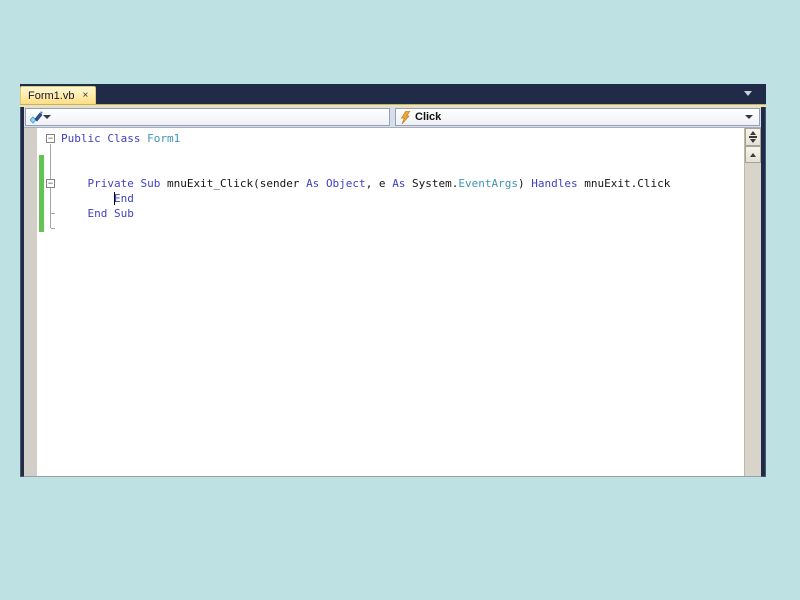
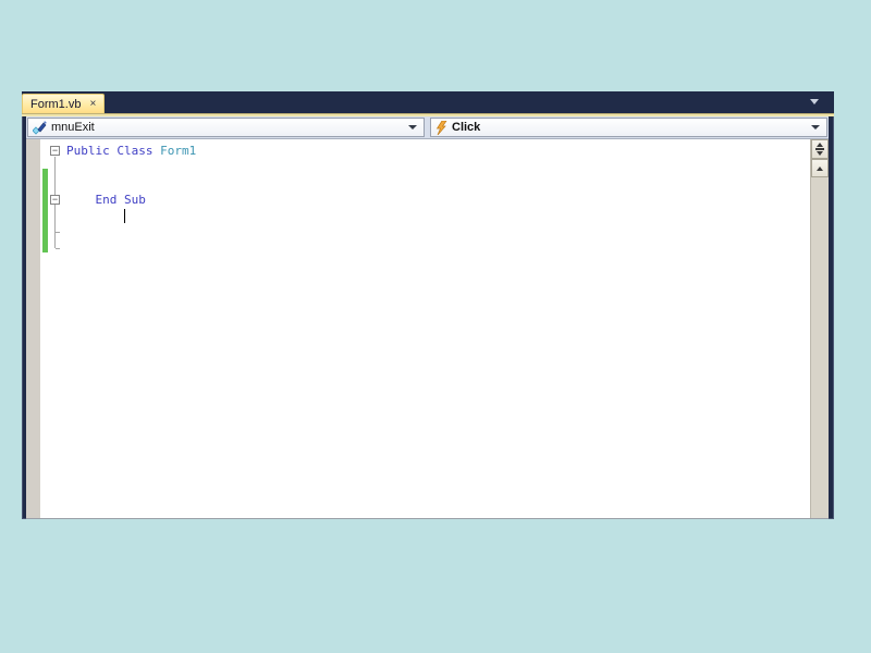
  Form1.vb
  ×
+ mnuExit
  Click
  −
  −
  Public Class Form1
- Private Sub mnuExit_Click(sender As Object, e As System.EventArgs) Handles mnuExit.Click
- End
  End Sub
